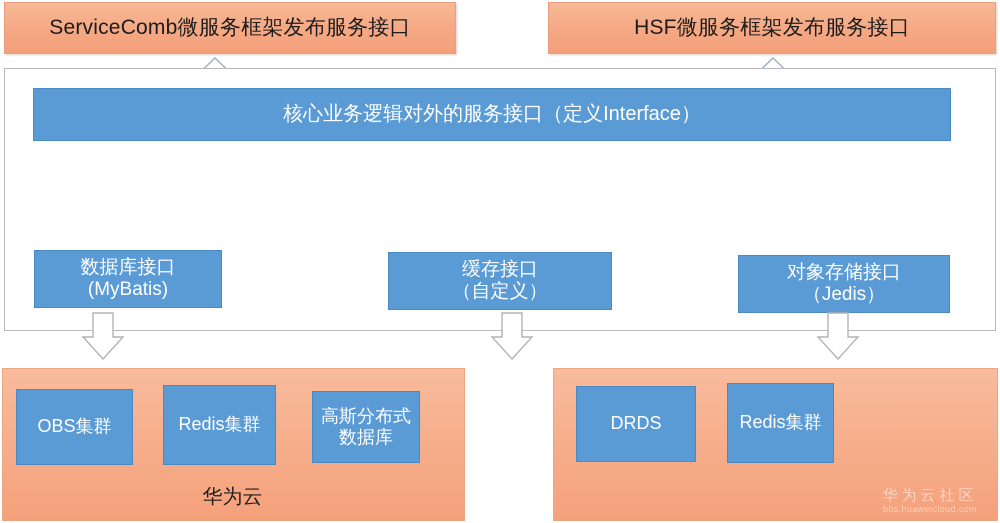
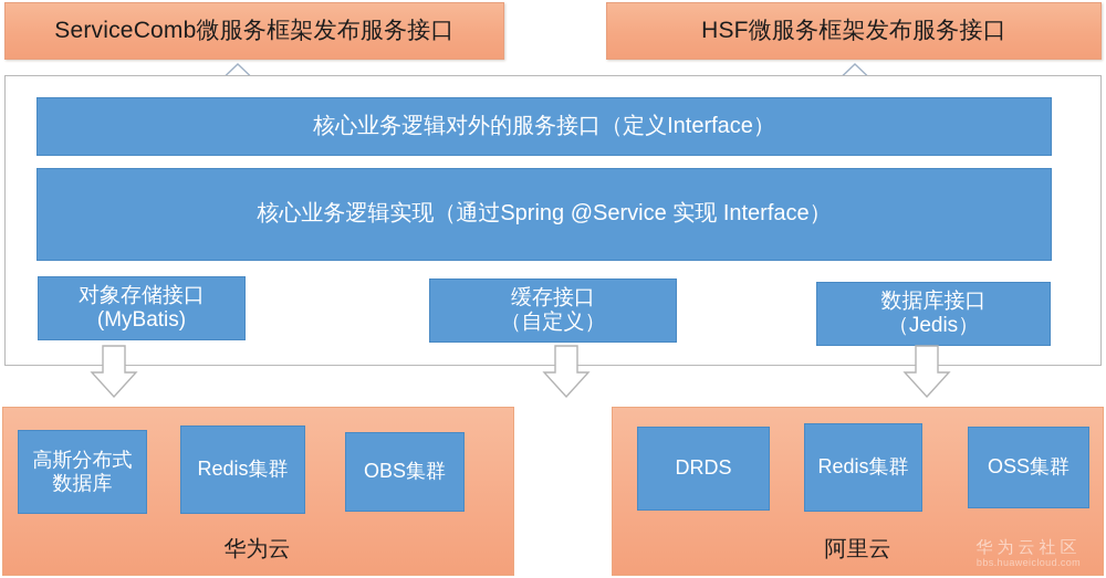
  ServiceComb微服务框架发布服务接口
  HSF微服务框架发布服务接口
  核心业务逻辑对外的服务接口（定义Interface）
+ 核心业务逻辑实现（通过Spring @Service 实现 Interface）
- 数据库接口
+ 对象存储接口
  (MyBatis)
  缓存接口
  （自定义）
- 对象存储接口
+ 数据库接口
  （Jedis）
- OBS集群
+ 高斯分布式数据库
  Redis集群
- 高斯分布式数据库
+ OBS集群
  华为云
  DRDS
  Redis集群
+ OSS集群
+ 阿里云
  华为云社区
  bbs.huaweicloud.com
